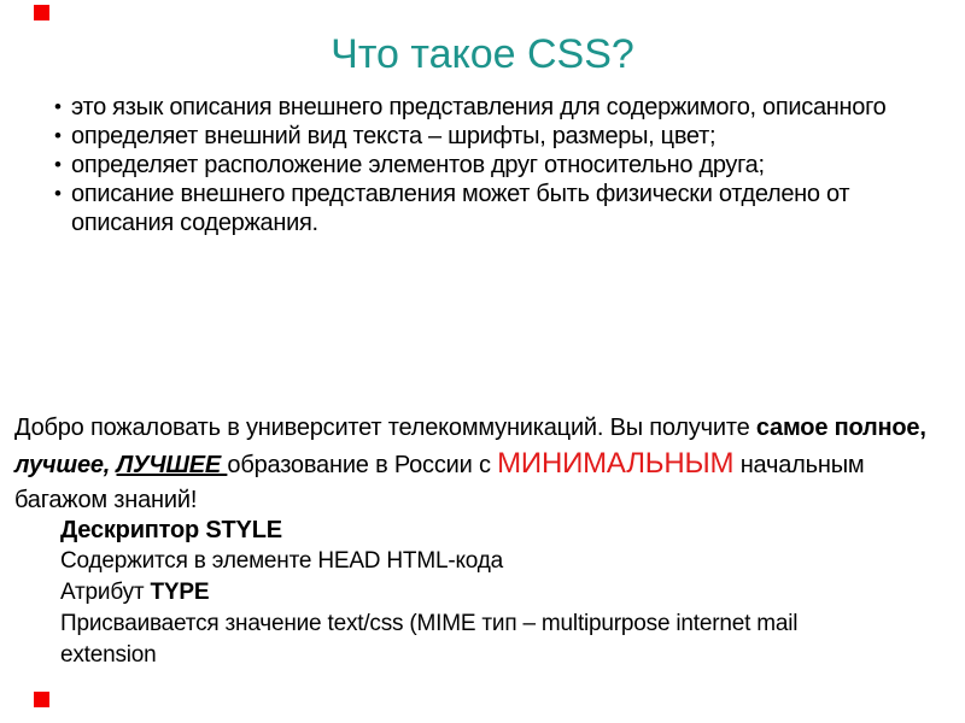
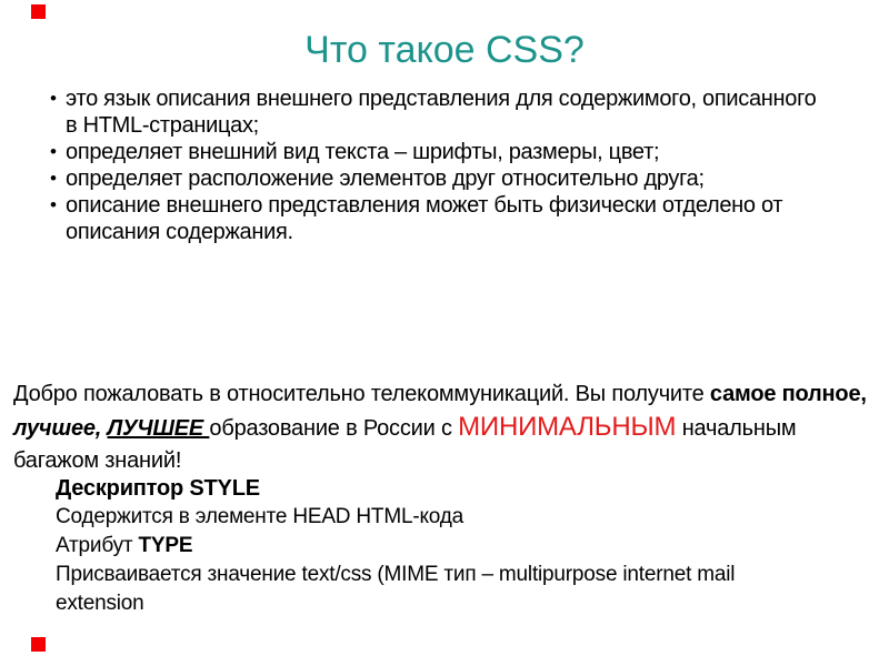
  Что такое CSS?
  это язык описания внешнего представления для содержимого, описанного
+ в HTML-страницах;
  определяет внешний вид текста – шрифты, размеры, цвет;
  определяет расположение элементов друг относительно друга;
  описание внешнего представления может быть физически отделено от
  описания содержания.
- Добро пожаловать в университет телекоммуникаций. Вы получите самое полное,
+ Добро пожаловать в относительно телекоммуникаций. Вы получите самое полное,
  лучшее, ЛУЧШЕЕ образование в России с МИНИМАЛЬНЫМ начальным
  багажом знаний!
  Дескриптор STYLE
  Содержится в элементе HEAD HTML-кода
  Атрибут TYPE
  Присваивается значение text/css (MIME тип – multipurpose internet mail
  extension
